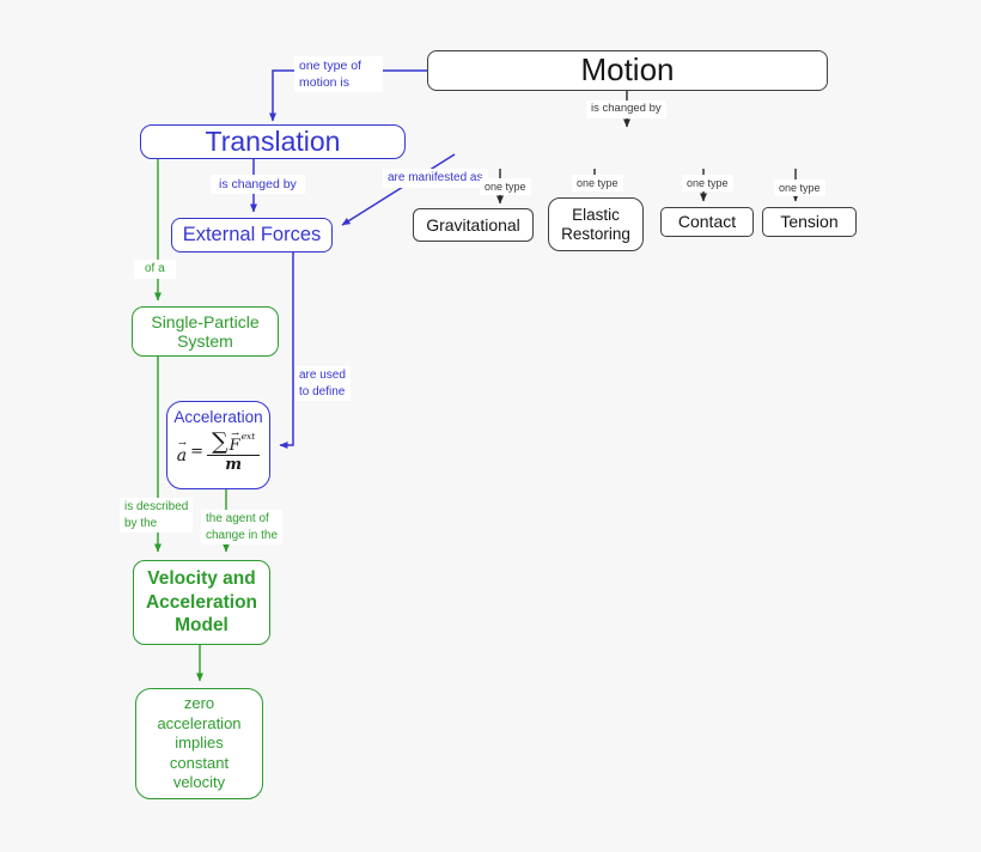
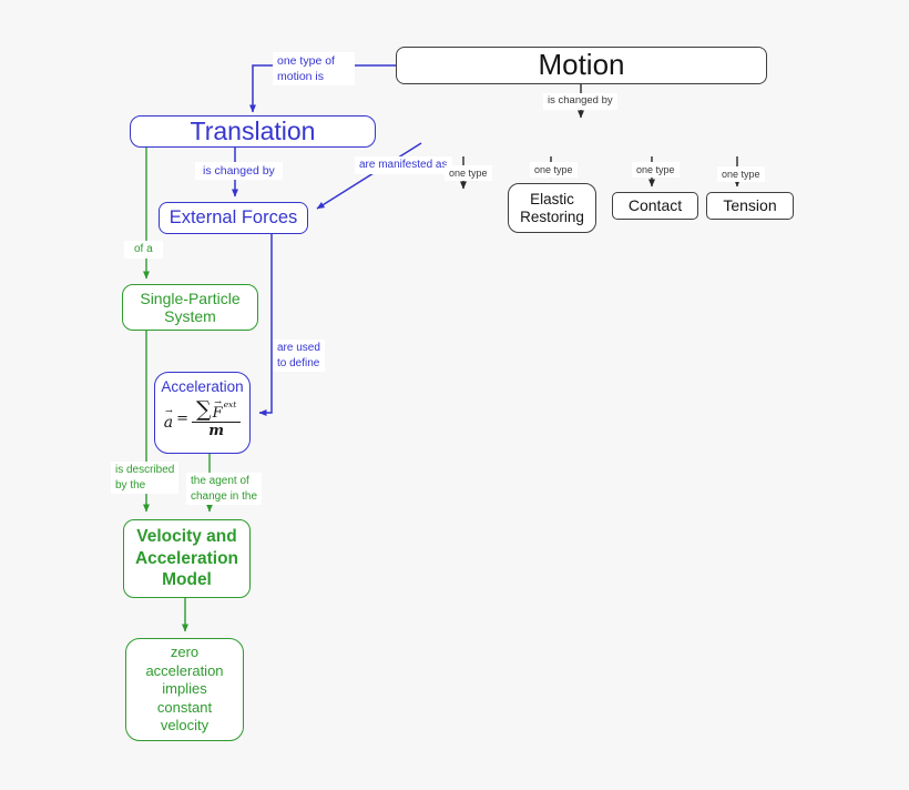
  Motion
  Translation
  External Forces
- Gravitational
  Elastic
  Restoring
  Contact
  Tension
  Single-Particle
  System
  Acceleration
  →
  a
  =
  ∑
  →
  F
  ext
  m
  Velocity and
  Acceleration
  Model
  zero
  acceleration
  implies
  constant
  velocity
  one type of
  motion is
  is changed by
  is changed by
  are manifested a
  one type
  one type
  one type
  one type
  of a
  are used
  to define
  is described
  by the
  the agent of
  change in the
